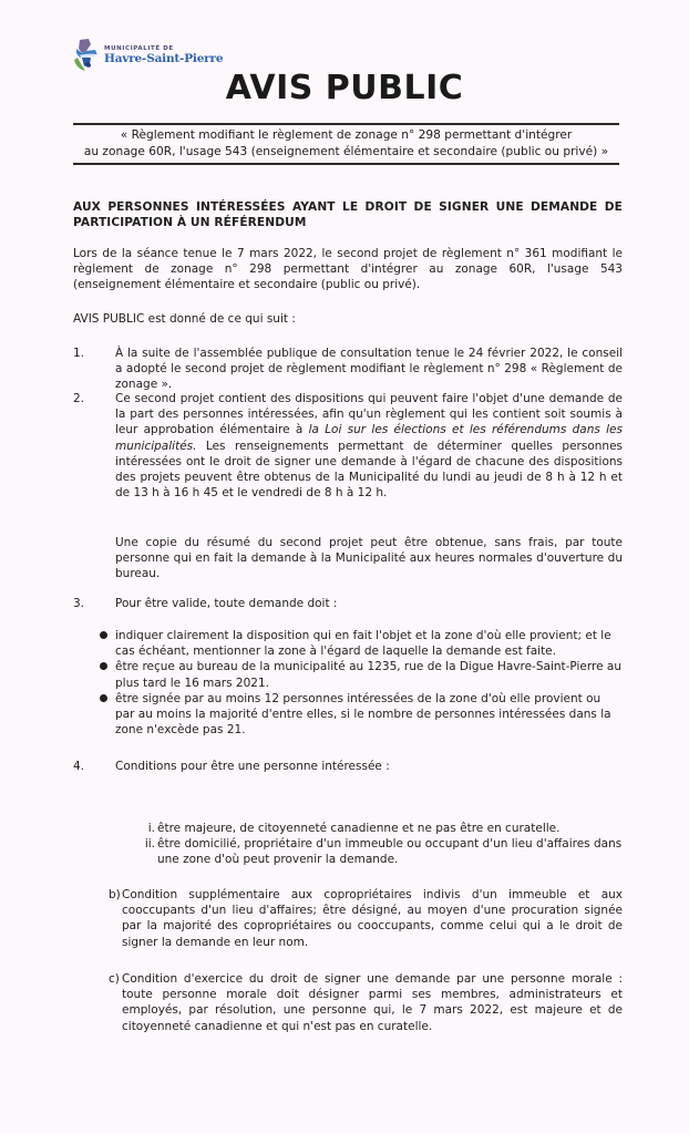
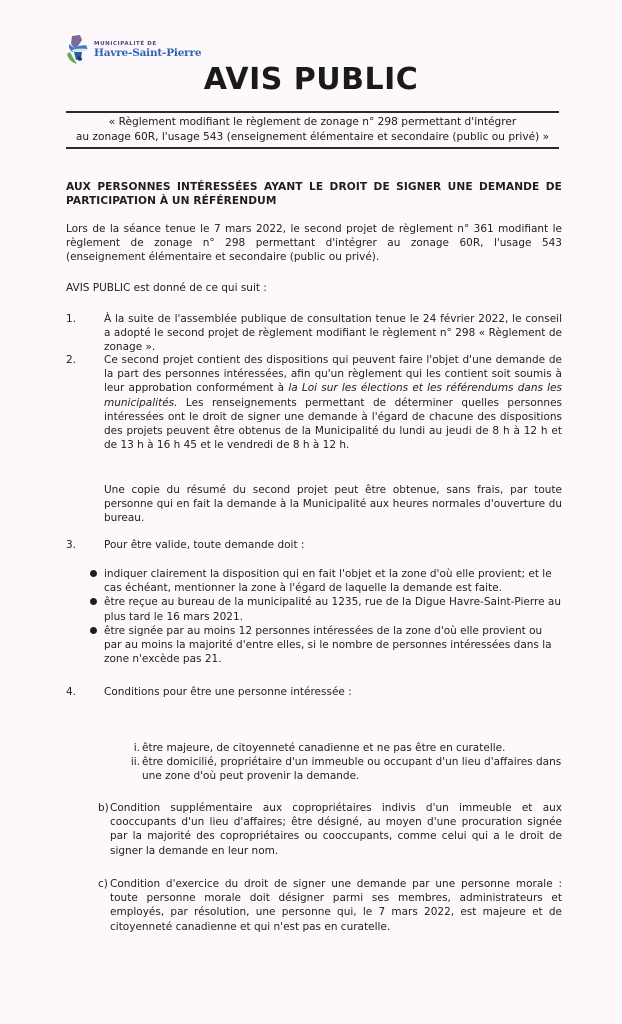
  Havre-Saint-Pierre
  AVIS PUBLIC
  « Règlement modifiant le règlement de zonage n° 298 permettant d'intégrer
  au zonage 60R, l'usage 543 (enseignement élémentaire et secondaire (public ou privé) »
  AUX PERSONNES INTÉRESSÉES AYANT LE DROIT DE SIGNER UNE DEMANDE DE PARTICIPATION À UN RÉFÉRENDUM
  Lors de la séance tenue le 7 mars 2022, le second projet de règlement n° 361 modifiant le règlement de zonage n° 298 permettant d'intégrer au zonage 60R, l'usage 543 (enseignement élémentaire et secondaire (public ou privé).
  AVIS PUBLIC est donné de ce qui suit :
  1.
  À la suite de l'assemblée publique de consultation tenue le 24 février 2022, le conseil a adopté le second projet de règlement modifiant le règlement n° 298 « Règlement de zonage ».
  2.
- Ce second projet contient des dispositions qui peuvent faire l'objet d'une demande de la part des personnes intéressées, afin qu'un règlement qui les contient soit soumis à leur approbation élémentaire à la Loi sur les élections et les référendums dans les municipalités. Les renseignements permettant de déterminer quelles personnes intéressées ont le droit de signer une demande à l'égard de chacune des dispositions des projets peuvent être obtenus de la Municipalité du lundi au jeudi de 8 h à 12 h et de 13 h à 16 h 45 et le vendredi de 8 h à 12 h.
+ Ce second projet contient des dispositions qui peuvent faire l'objet d'une demande de la part des personnes intéressées, afin qu'un règlement qui les contient soit soumis à leur approbation conformément à la Loi sur les élections et les référendums dans les municipalités. Les renseignements permettant de déterminer quelles personnes intéressées ont le droit de signer une demande à l'égard de chacune des dispositions des projets peuvent être obtenus de la Municipalité du lundi au jeudi de 8 h à 12 h et de 13 h à 16 h 45 et le vendredi de 8 h à 12 h.
  Une copie du résumé du second projet peut être obtenue, sans frais, par toute personne qui en fait la demande à la Municipalité aux heures normales d'ouverture du bureau.
  3.
  Pour être valide, toute demande doit :
  indiquer clairement la disposition qui en fait l'objet et la zone d'où elle provient; et le cas échéant, mentionner la zone à l'égard de laquelle la demande est faite.
  être reçue au bureau de la municipalité au 1235, rue de la Digue Havre-Saint-Pierre au plus tard le 16 mars 2021.
  être signée par au moins 12 personnes intéressées de la zone d'où elle provient ou par au moins la majorité d'entre elles, si le nombre de personnes intéressées dans la zone n'excède pas 21.
  4.
  Conditions pour être une personne intéressée :
  i.
  être majeure, de citoyenneté canadienne et ne pas être en curatelle.
  ii.
  être domicilié, propriétaire d'un immeuble ou occupant d'un lieu d'affaires dans une zone d'où peut provenir la demande.
  b)
  Condition supplémentaire aux copropriétaires indivis d'un immeuble et aux cooccupants d'un lieu d'affaires; être désigné, au moyen d'une procuration signée par la majorité des copropriétaires ou cooccupants, comme celui qui a le droit de signer la demande en leur nom.
  c)
  Condition d'exercice du droit de signer une demande par une personne morale : toute personne morale doit désigner parmi ses membres, administrateurs et employés, par résolution, une personne qui, le 7 mars 2022, est majeure et de citoyenneté canadienne et qui n'est pas en curatelle.
